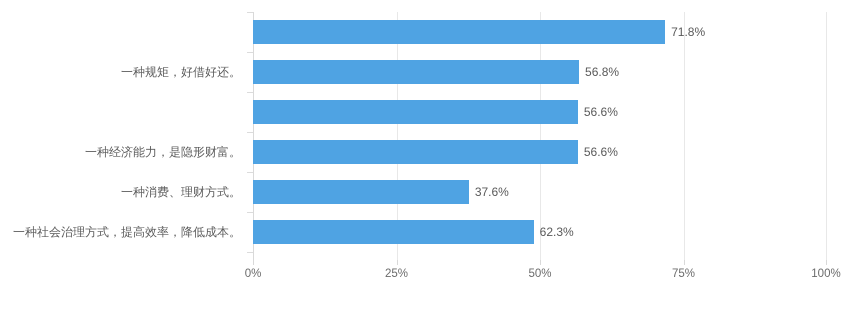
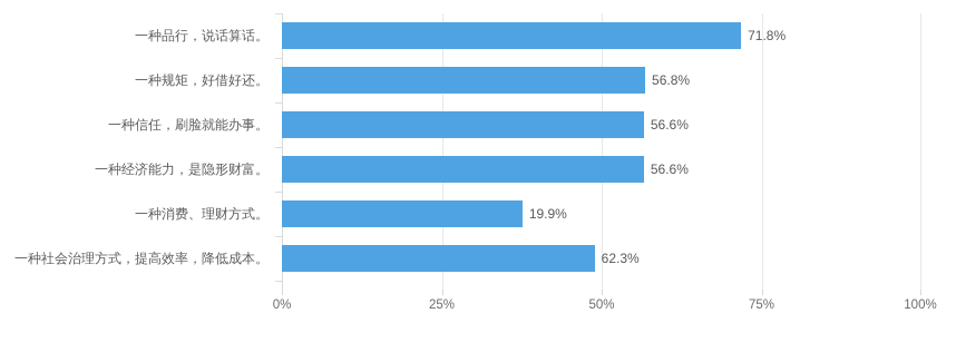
+ 一种品行，说话算话。
  一种规矩，好借好还。
+ 一种信任，刷脸就能办事。
  一种经济能力，是隐形财富。
  一种消费、理财方式。
  一种社会治理方式，提高效率，降低成本。
  71.8%
  56.8%
  56.6%
  56.6%
- 37.6%
+ 19.9%
  62.3%
  0%
  25%
  50%
  75%
  100%
